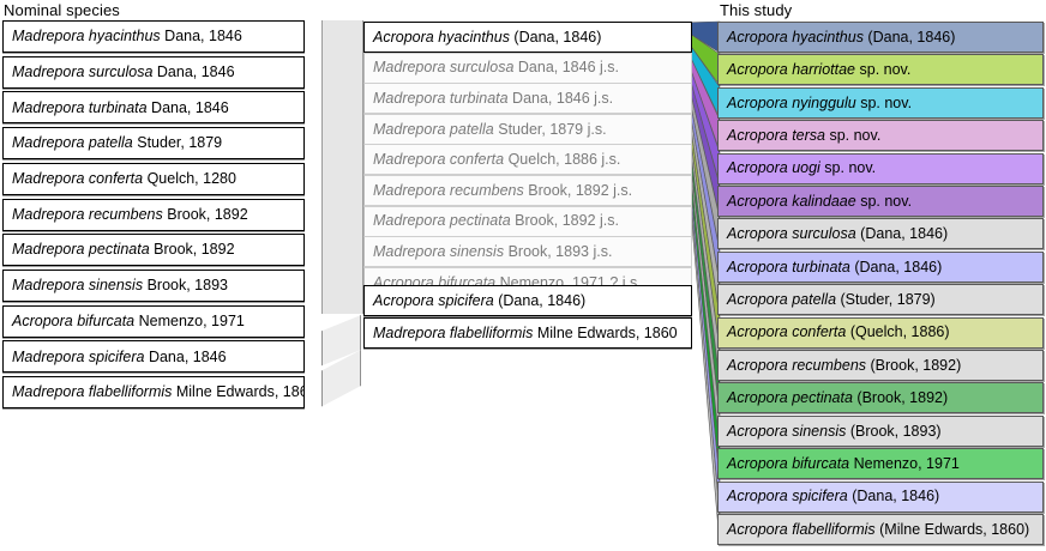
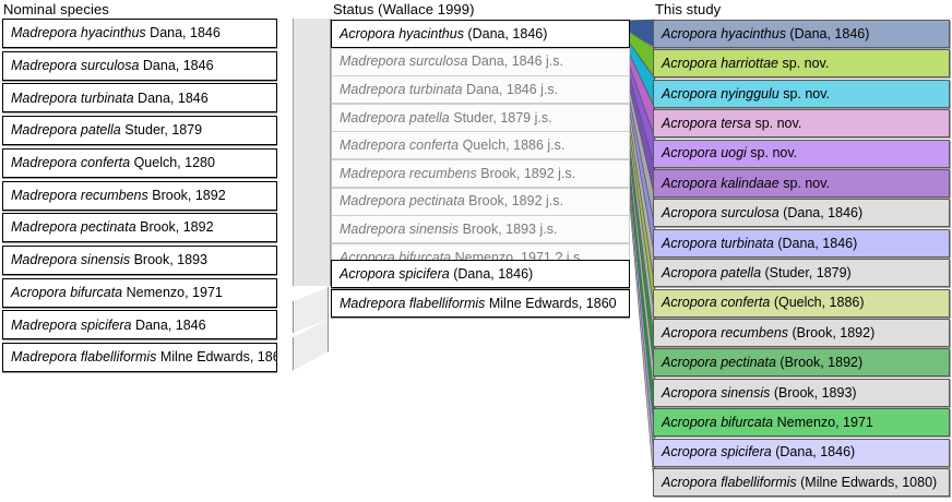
  Nominal species
+ Status (Wallace 1999)
  This study
  Madrepora hyacinthus Dana, 1846
  Madrepora surculosa Dana, 1846
  Madrepora turbinata Dana, 1846
  Madrepora patella Studer, 1879
  Madrepora conferta Quelch, 1280
  Madrepora recumbens Brook, 1892
  Madrepora pectinata Brook, 1892
  Madrepora sinensis Brook, 1893
  Acropora bifurcata Nemenzo, 1971
  Madrepora spicifera Dana, 1846
  Madrepora flabelliformis Milne Edwards, 18
  Acropora hyacinthus (Dana, 1846)
  Madrepora surculosa Dana, 1846 j.s.
  Madrepora turbinata Dana, 1846 j.s.
  Madrepora patella Studer, 1879 j.s.
  Madrepora conferta Quelch, 1886 j.s.
  Madrepora recumbens Brook, 1892 j.s.
  Madrepora pectinata Brook, 1892 j.s.
  Madrepora sinensis Brook, 1893 j.s.
  Acropora bifurcata Nemenzo, 1971 ? j.s.
  Acropora spicifera (Dana, 1846)
  Madrepora flabelliformis Milne Edwards, 1860
  Acropora hyacinthus (Dana, 1846)
  Acropora harriottae sp. nov.
  Acropora nyinggulu sp. nov.
  Acropora tersa sp. nov.
  Acropora uogi sp. nov.
  Acropora kalindaae sp. nov.
  Acropora surculosa (Dana, 1846)
  Acropora turbinata (Dana, 1846)
  Acropora patella (Studer, 1879)
  Acropora conferta (Quelch, 1886)
  Acropora recumbens (Brook, 1892)
  Acropora pectinata (Brook, 1892)
  Acropora sinensis (Brook, 1893)
  Acropora bifurcata Nemenzo, 1971
  Acropora spicifera (Dana, 1846)
- Acropora flabelliformis (Milne Edwards, 1860)
+ Acropora flabelliformis (Milne Edwards, 1080)
